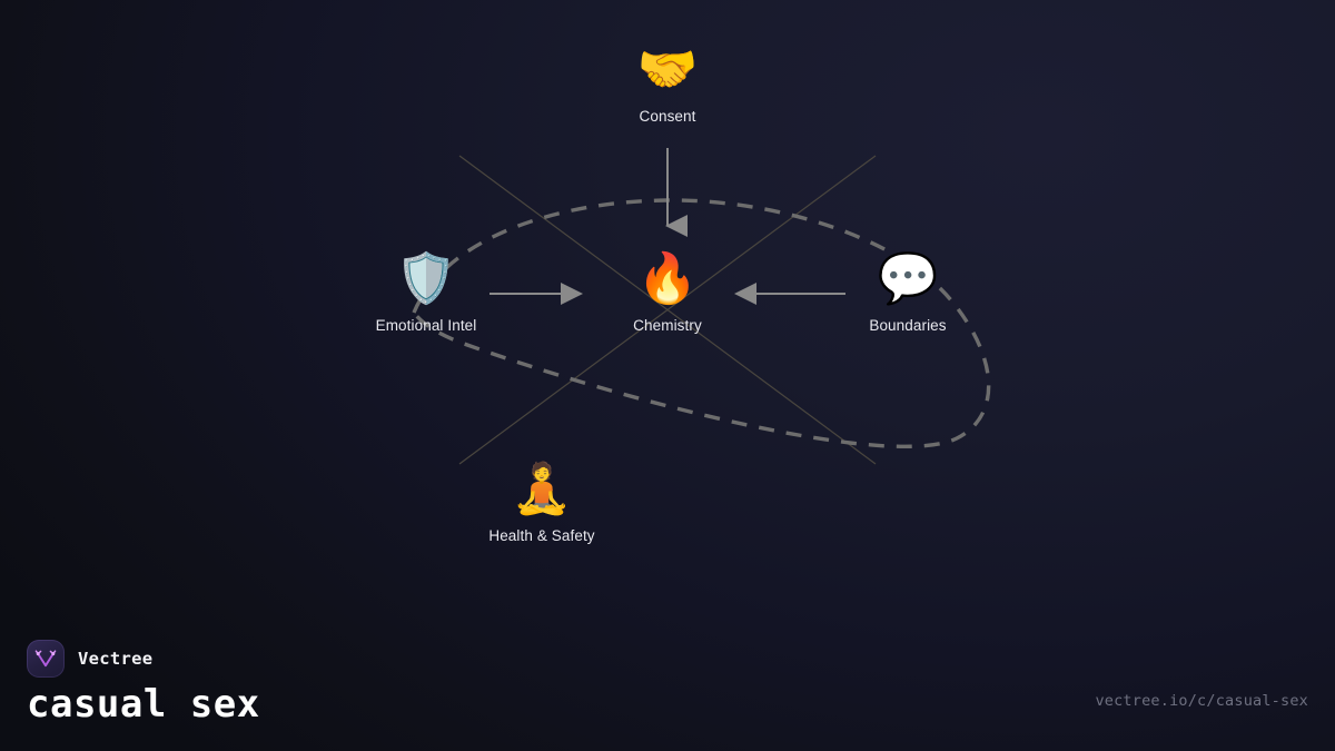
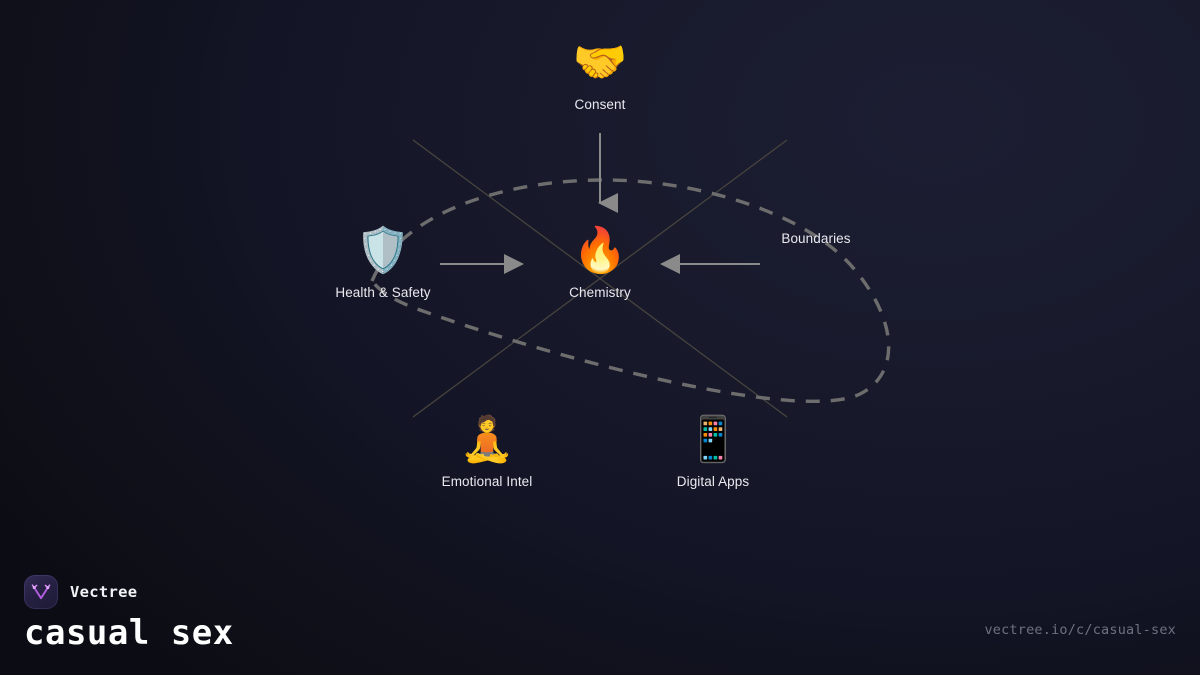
  🤝
  Consent
  🛡️
- Emotional Intel
+ Health & Safety
  🔥
  Chemistry
- 💬
  Boundaries
  🧘
- Health & Safety
+ Emotional Intel
+ 📱
+ Digital Apps
  Vectree
  casual sex
  vectree.io/c/casual-sex
